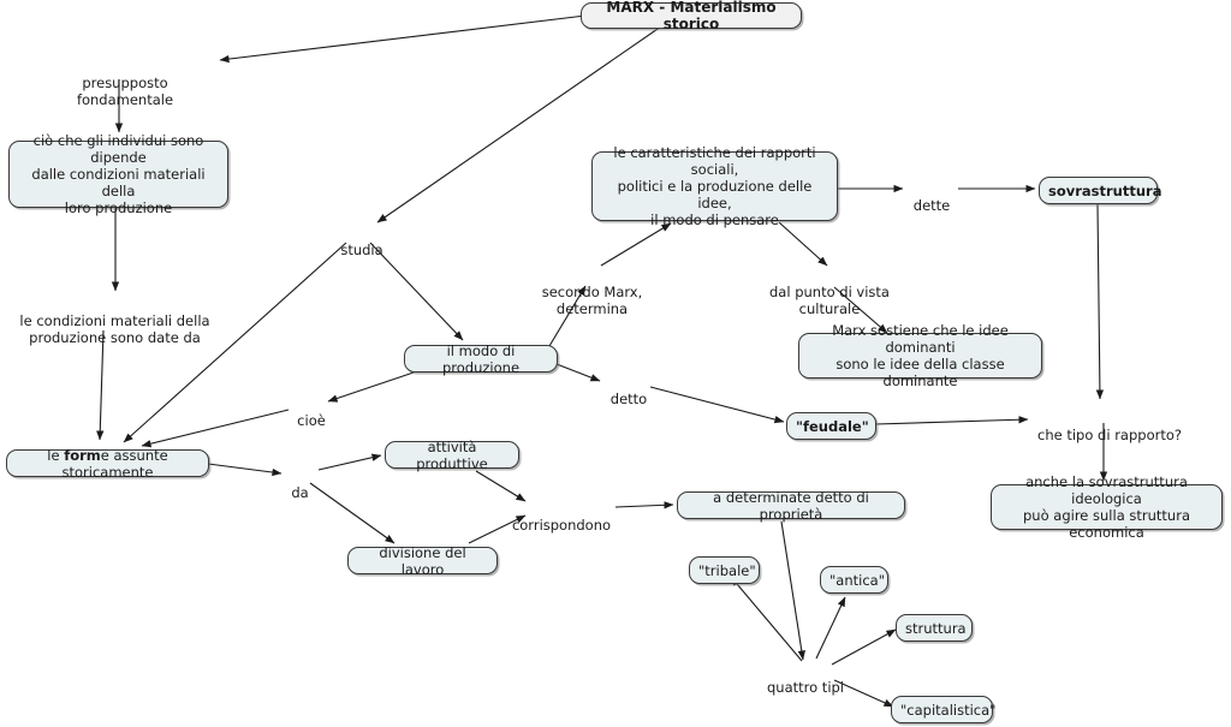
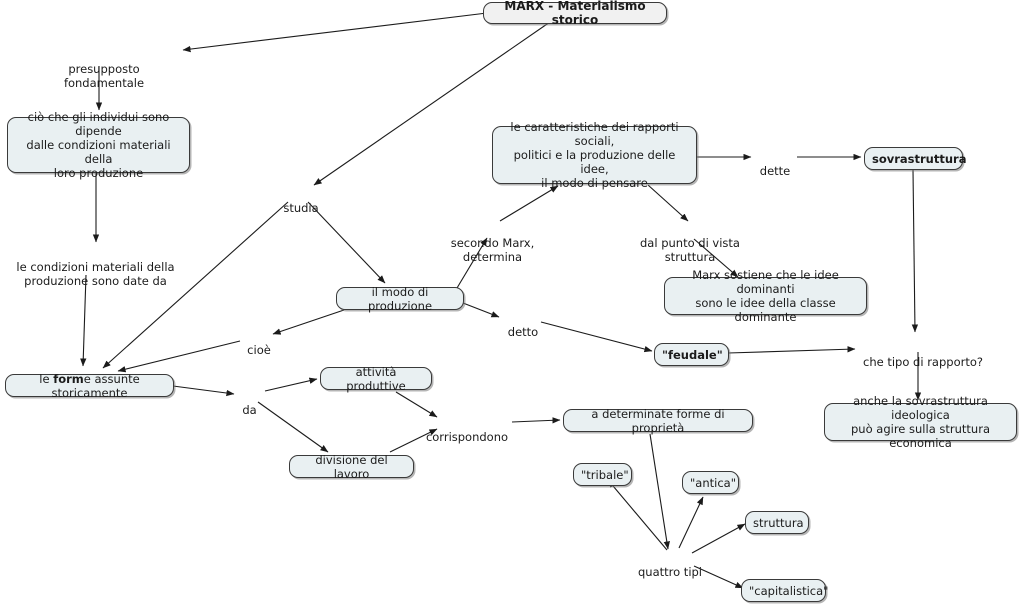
  MARX - Materialismo storico
  ciò che gli individui sono dipende
  dalle condizioni materiali della
  loro produzione
  le caratteristiche dei rapporti sociali,
  politici e la produzione delle idee,
  il modo di pensare
  sovrastruttura
  Marx sostiene che le idee dominanti
  sono le idee della classe dominante
  il modo di produzione
  "feudale"
  le forme assunte storicamente
  attività produttive
  divisione del lavoro
- a determinate detto di proprietà
+ a determinate forme di proprietà
  anche la sovrastruttura ideologica
  può agire sulla struttura economica
  "tribale"
  "antica"
  struttura
  "capitalistica"
  presupposto fondamentale
  le condizioni materiali della
  produzione sono date da
  studia
  secondo Marx, determina
  dette
- dal punto di vista culturale
+ dal punto di vista struttura
  cioè
  detto
  che tipo di rapporto?
  da
  corrispondono
  quattro tipi
